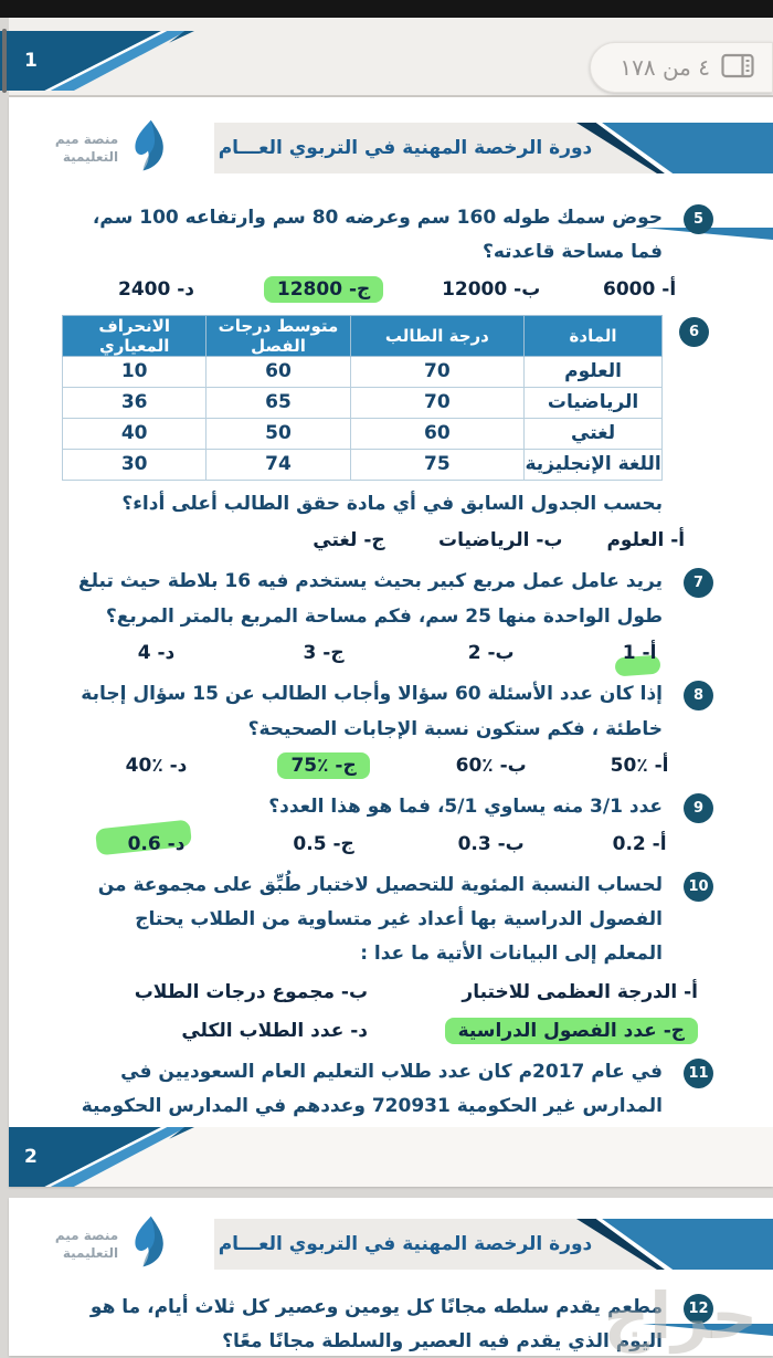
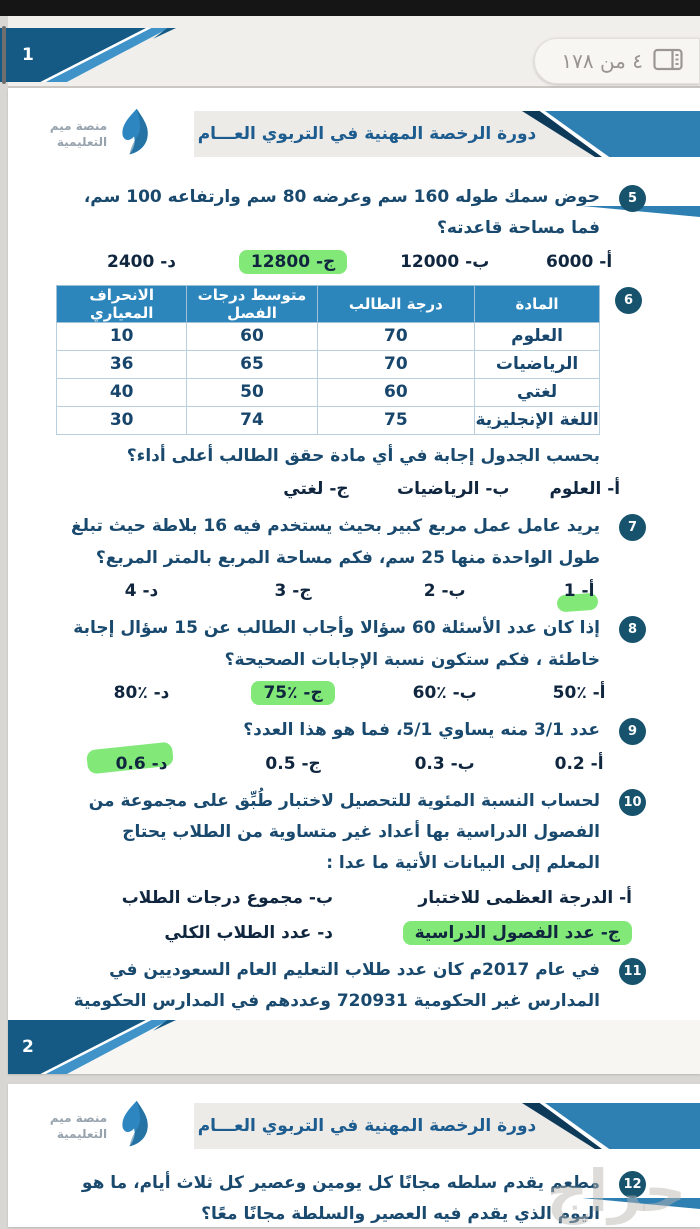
  1
  ٤ من ١٧٨
  منصة ميم
  التعليمية
  دورة الرخصة المهنية في التربوي العـــام
  5
  حوض سمك طوله 160 سم وعرضه 80 سم وارتفاعه 100 سم، فما مساحة قاعدته؟
  أ- 6000
  ب- 12000
  ج- 12800
  د- 2400
  6
  المادة	درجة الطالب	متوسط درجات الفصل	الانحراف المعياري
  العلوم	70	60	10
  الرياضيات	70	65	36
  لغتي	60	50	40
  اللغة الإنجليزية	75	74	30
- بحسب الجدول السابق في أي مادة حقق الطالب أعلى أداء؟
+ بحسب الجدول إجابة في أي مادة حقق الطالب أعلى أداء؟
  أ- العلوم
  ب- الرياضيات
  ج- لغتي
  7
  يريد عامل عمل مربع كبير بحيث يستخدم فيه 16 بلاطة حيث تبلغ طول الواحدة منها 25 سم، فكم مساحة المربع بالمتر المربع؟
  أ- 1
  ب- 2
  ج- 3
  د- 4
  8
  إذا كان عدد الأسئلة 60 سؤالا وأجاب الطالب عن 15 سؤال إجابة خاطئة ، فكم ستكون نسبة الإجابات الصحيحة؟
  أ- ٪50
  ب- ٪60
  ج- ٪75
- د- ٪40
+ د- ٪80
  9
  عدد 3/1 منه يساوي 5/1، فما هو هذا العدد؟
  أ- 0.2
  ب- 0.3
  ج- 0.5
  د- 0.6
  10
  لحساب النسبة المئوية للتحصيل لاختبار طُبِّق على مجموعة من الفصول الدراسية بها أعداد غير متساوية من الطلاب يحتاج المعلم إلى البيانات الأتية ما عدا :
  أ- الدرجة العظمى للاختبار
  ب- مجموع درجات الطلاب
  ج- عدد الفصول الدراسية
  د- عدد الطلاب الكلي
  11
  2
  منصة ميم
  التعليمية
  دورة الرخصة المهنية في التربوي العـــام
  12
  مطعم يقدم سلطه مجانًا كل يومين وعصير كل ثلاث أيام، ما هو اليوم الذي يقدم فيه العصير والسلطة مجانًا معًا؟
  حراج
